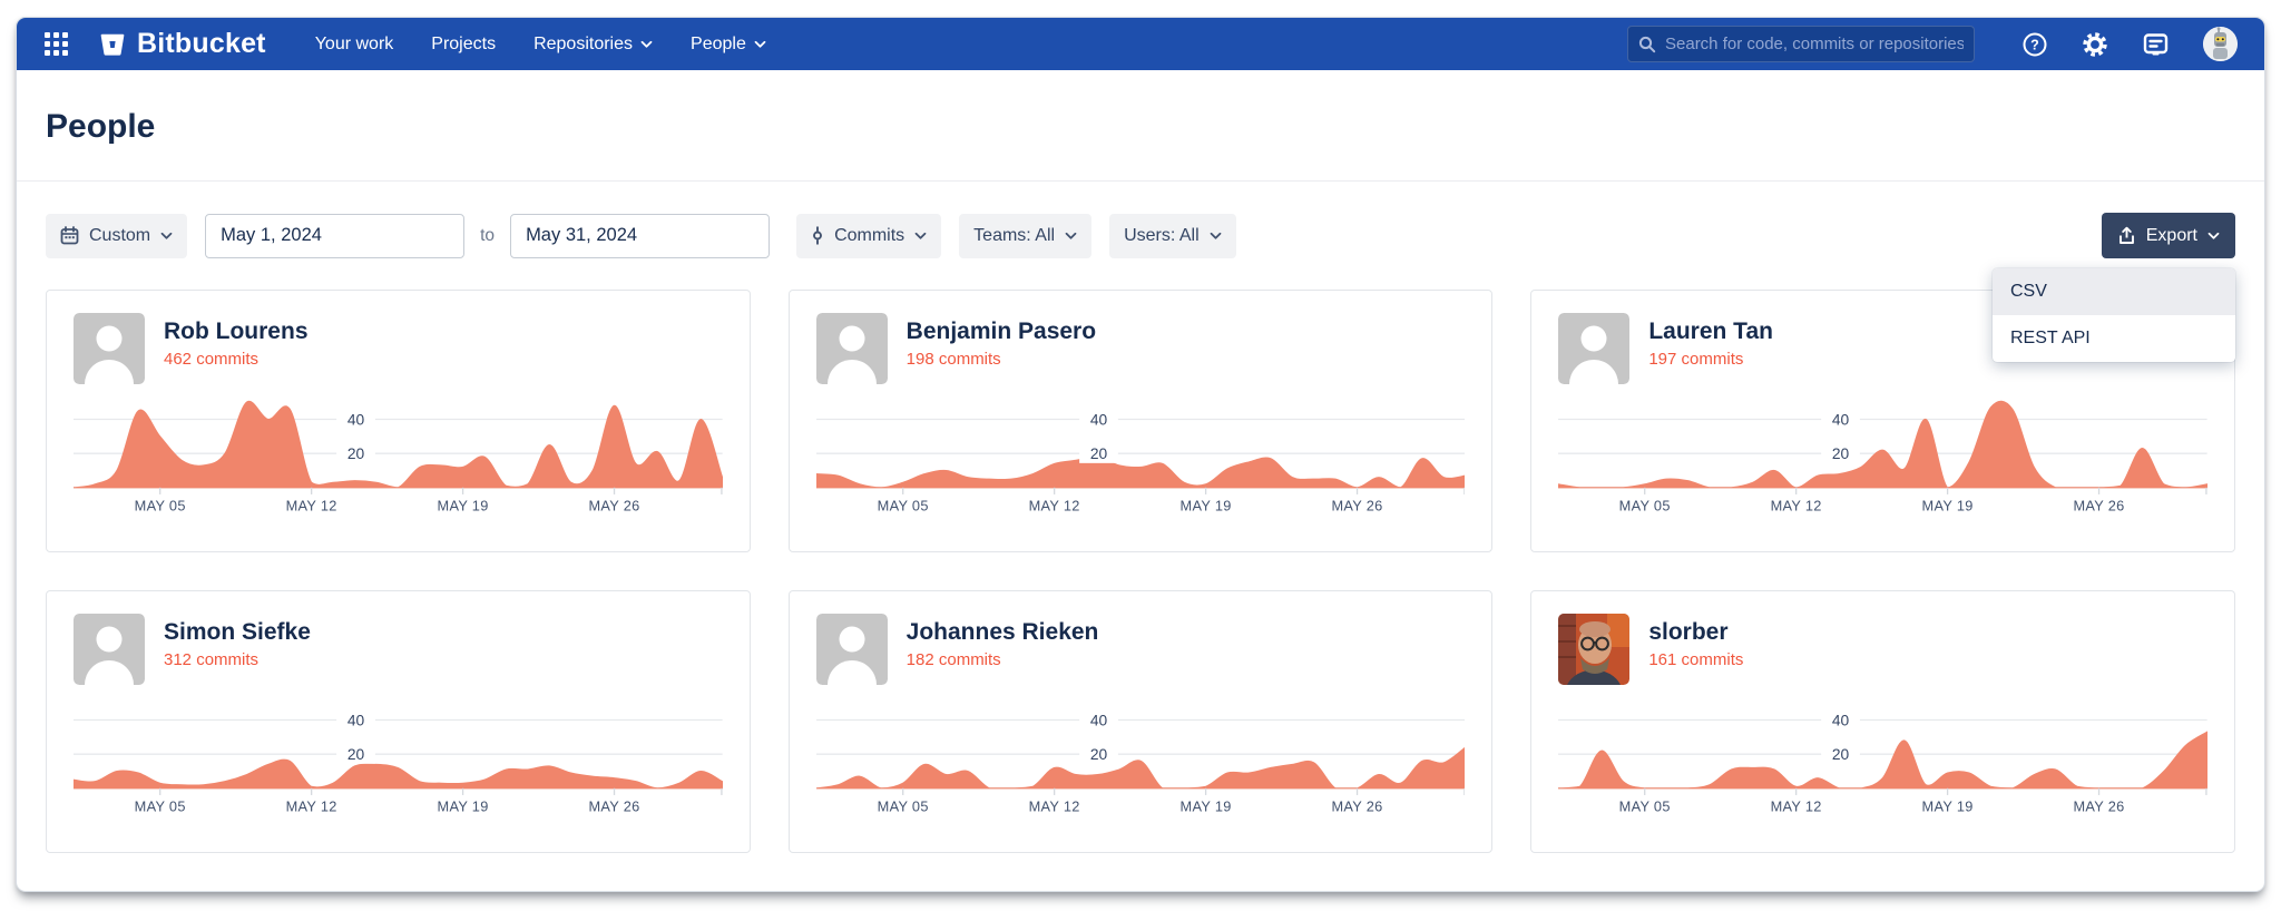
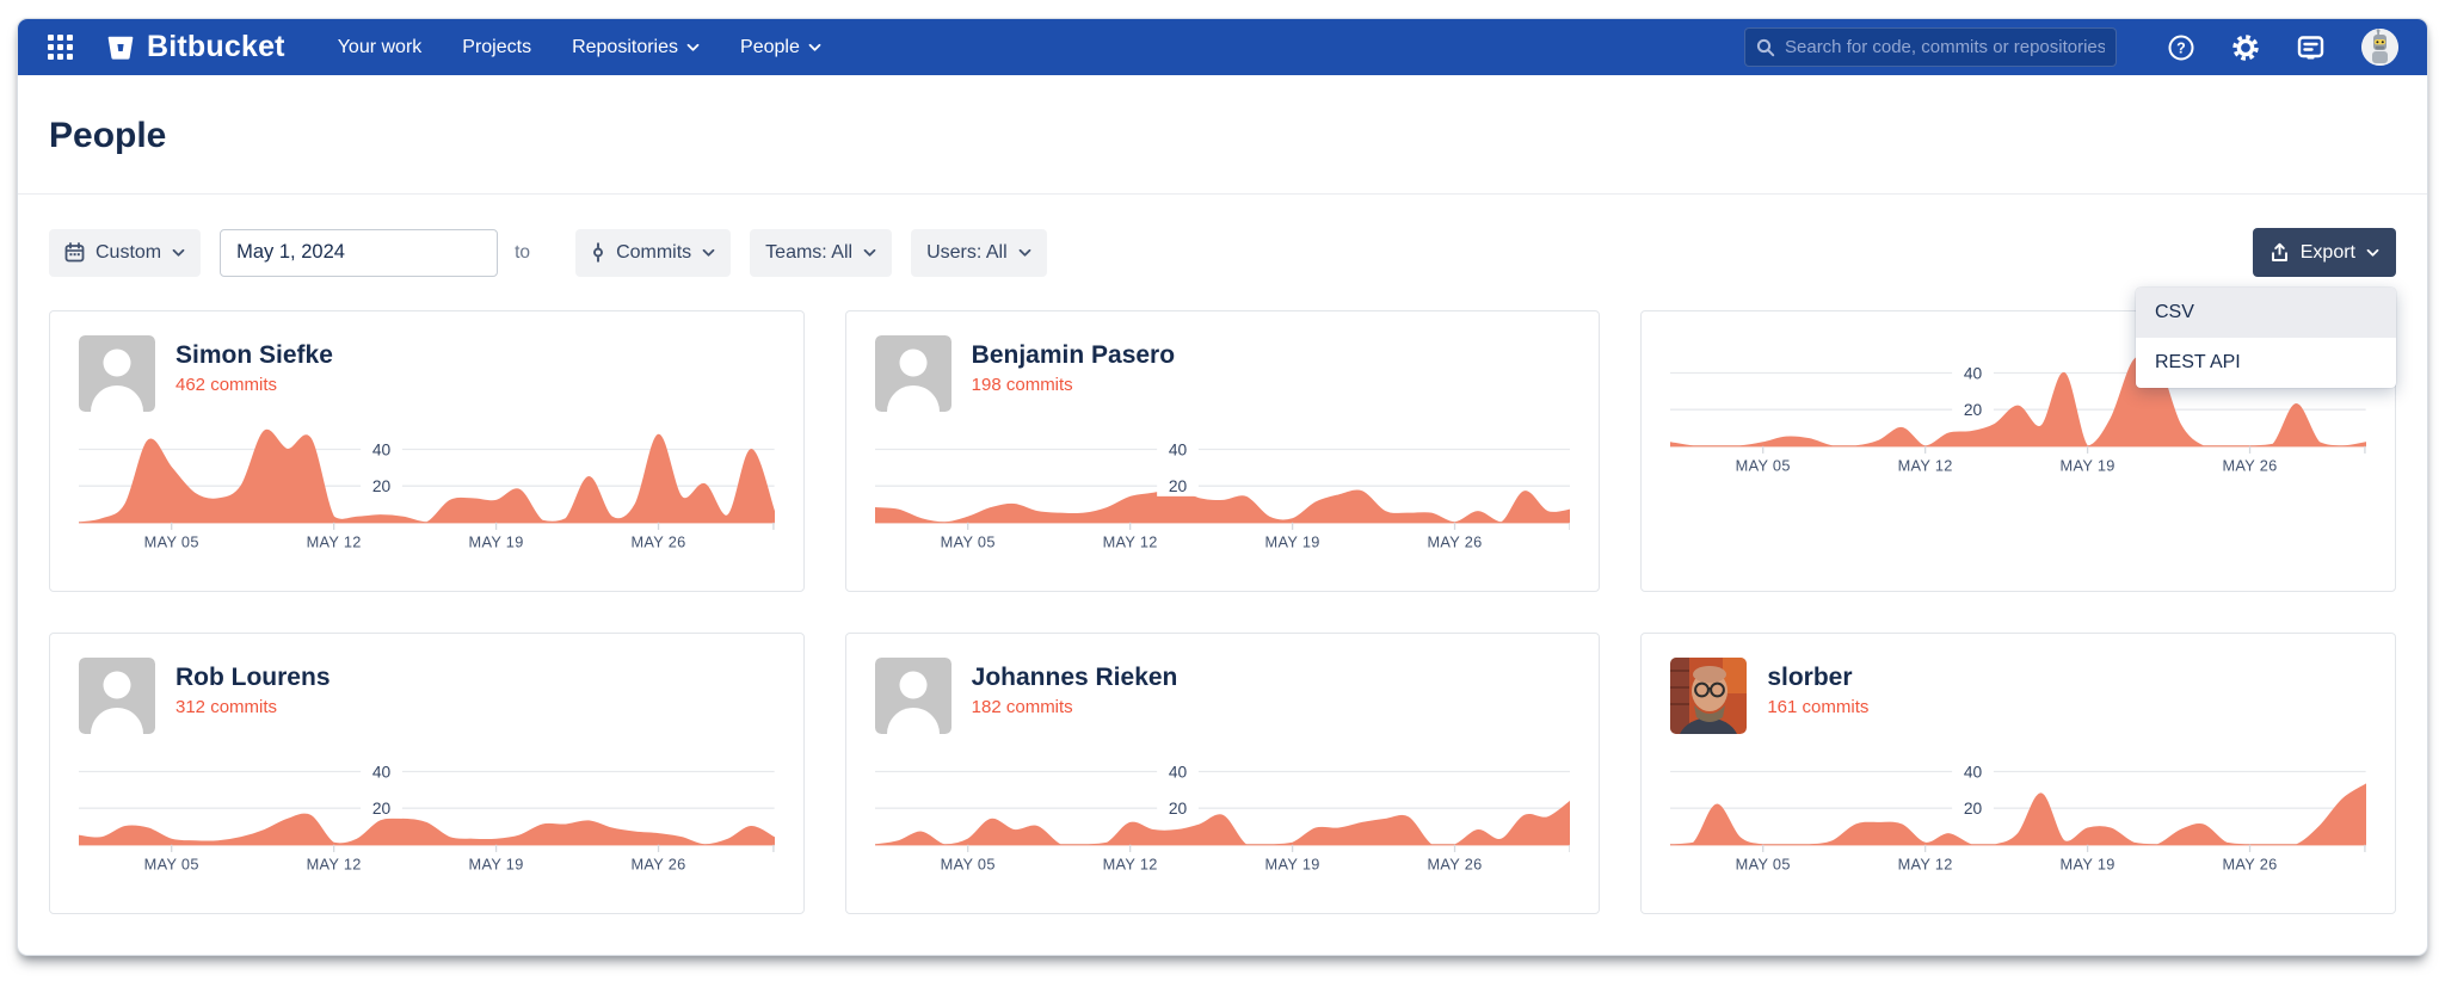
  Bitbucket
  Your work
  Projects
  Repositories
  People
  Search for code, commits or repositories
  ?
  People
  Custom
  May 1, 2024
  to
- May 31, 2024
  Commits
  Teams: All
  Users: All
  Export
  CSV
  REST API
- Rob Lourens
+ Simon Siefke
  462 commits
  40
  20
  MAY 05
  MAY 12
  MAY 19
  MAY 26
  Benjamin Pasero
  198 commits
  40
  20
  MAY 05
  MAY 12
  MAY 19
  MAY 26
- Lauren Tan
- 197 commits
  40
  20
  MAY 05
  MAY 12
  MAY 19
  MAY 26
- Simon Siefke
+ Rob Lourens
  312 commits
  40
  20
  MAY 05
  MAY 12
  MAY 19
  MAY 26
  Johannes Rieken
  182 commits
  40
  20
  MAY 05
  MAY 12
  MAY 19
  MAY 26
  slorber
  161 commits
  40
  20
  MAY 05
  MAY 12
  MAY 19
  MAY 26
